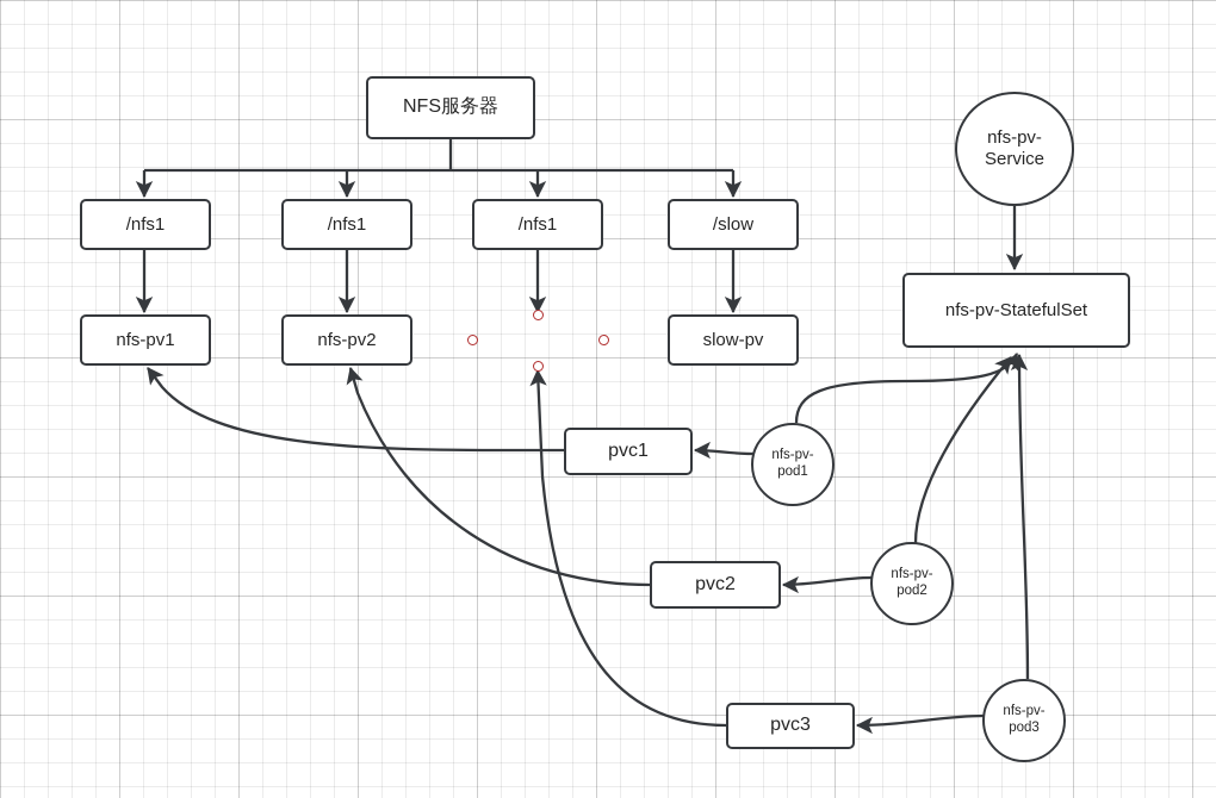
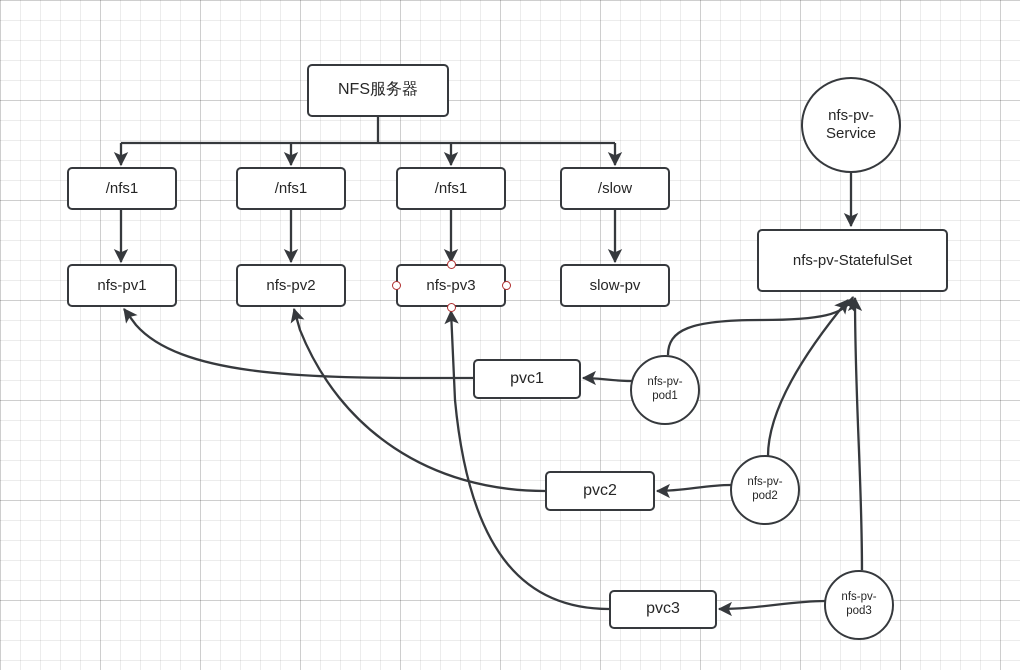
  NFS服务器
  /nfs1
  /nfs1
  /nfs1
  /slow
  nfs-pv1
  nfs-pv2
+ nfs-pv3
  slow-pv
  nfs-pv-
  Service
  nfs-pv-StatefulSet
  pvc1
  pvc2
  pvc3
  nfs-pv-
  pod1
  nfs-pv-
  pod2
  nfs-pv-
  pod3
